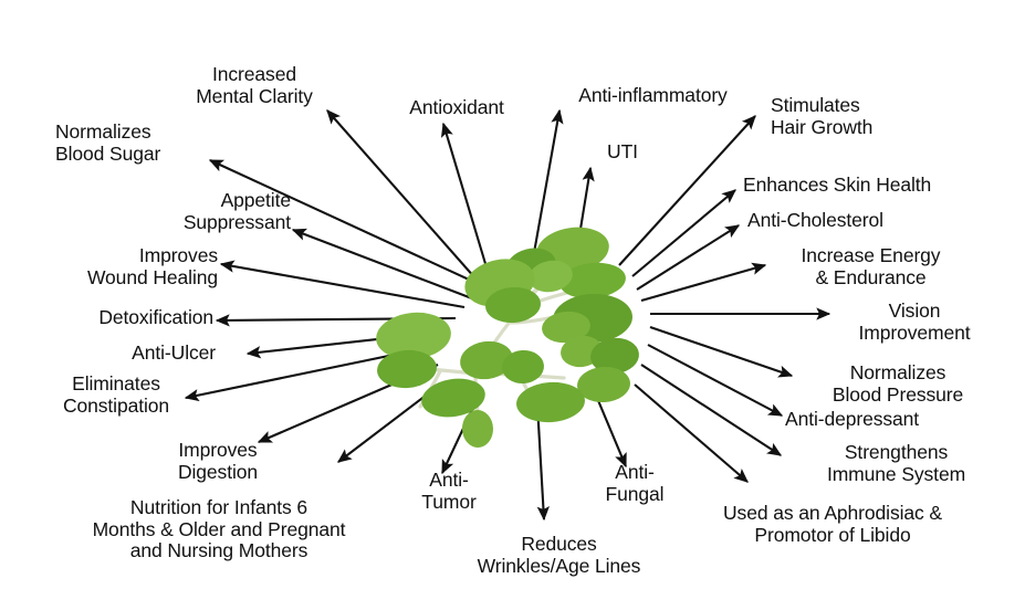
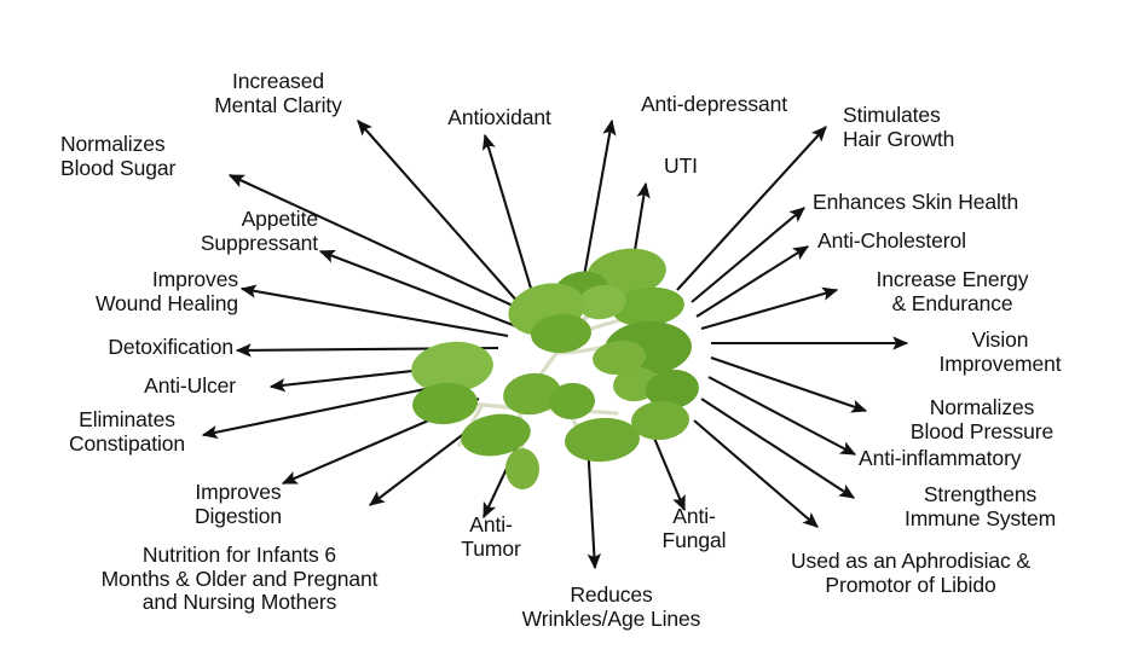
  Increased
  Mental Clarity
  Antioxidant
- Anti-inflammatory
+ Anti-depressant
  Stimulates
  Hair Growth
  Normalizes
  Blood Sugar
  UTI
  Enhances Skin Health
  Appetite
  Suppressant
  Anti-Cholesterol
  Improves
  Wound Healing
  Increase Energy
  & Endurance
  Detoxification
  Vision
  Improvement
  Anti-Ulcer
  Normalizes
  Blood Pressure
  Eliminates
  Constipation
- Anti-depressant
+ Anti-inflammatory
  Improves
  Digestion
  Strengthens
  Immune System
  Anti-
  Tumor
  Anti-
  Fungal
  Nutrition for Infants 6
  Months & Older and Pregnant
  and Nursing Mothers
  Used as an Aphrodisiac &
  Promotor of Libido
  Reduces
  Wrinkles/Age Lines
